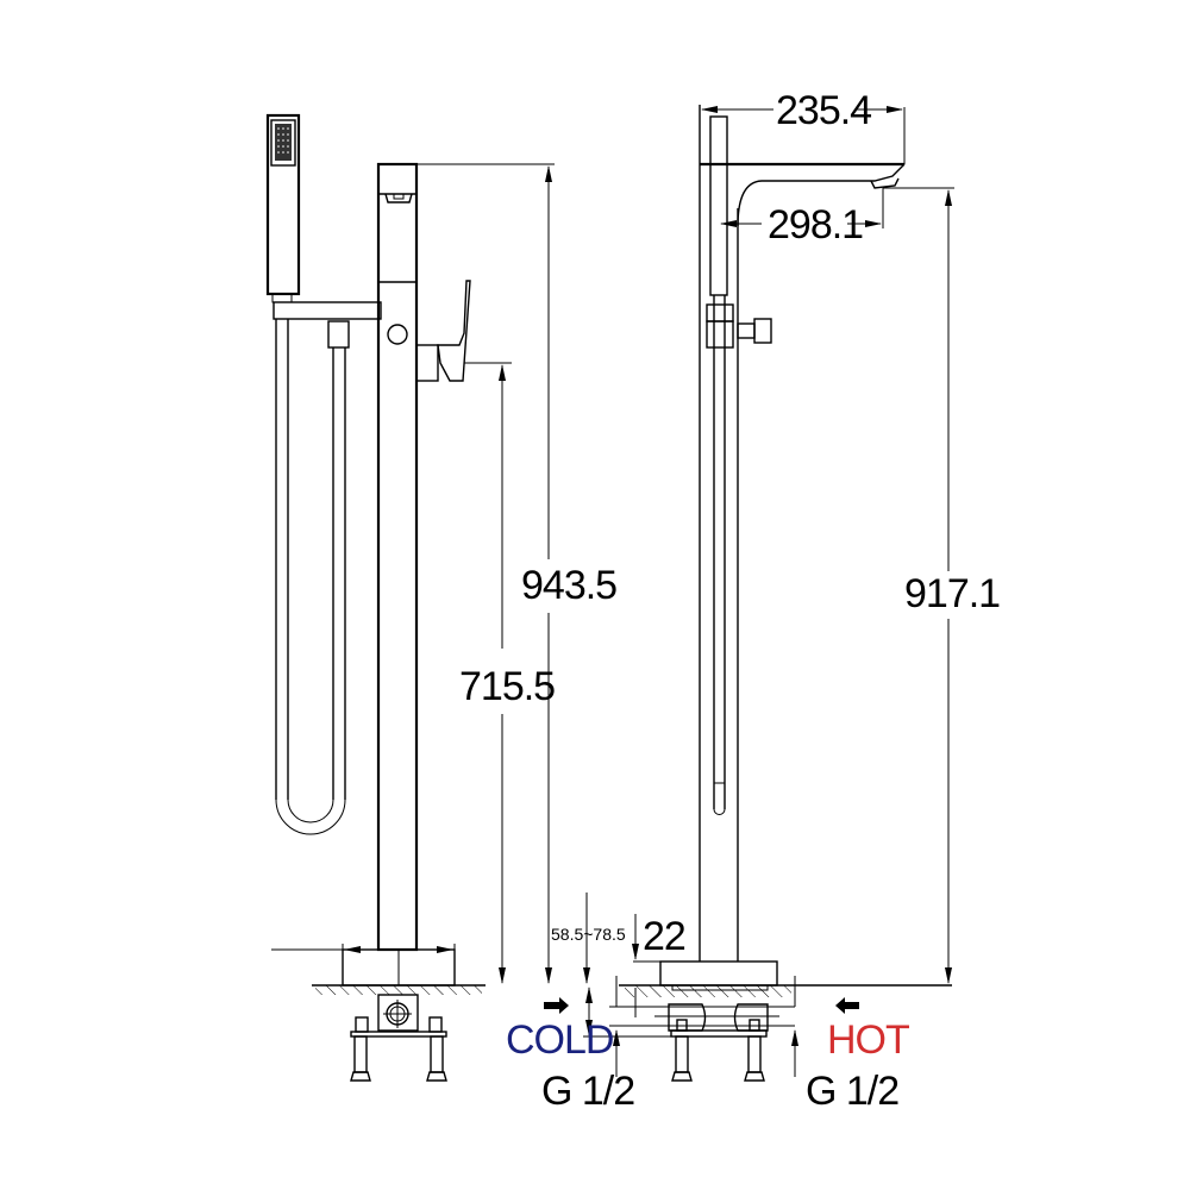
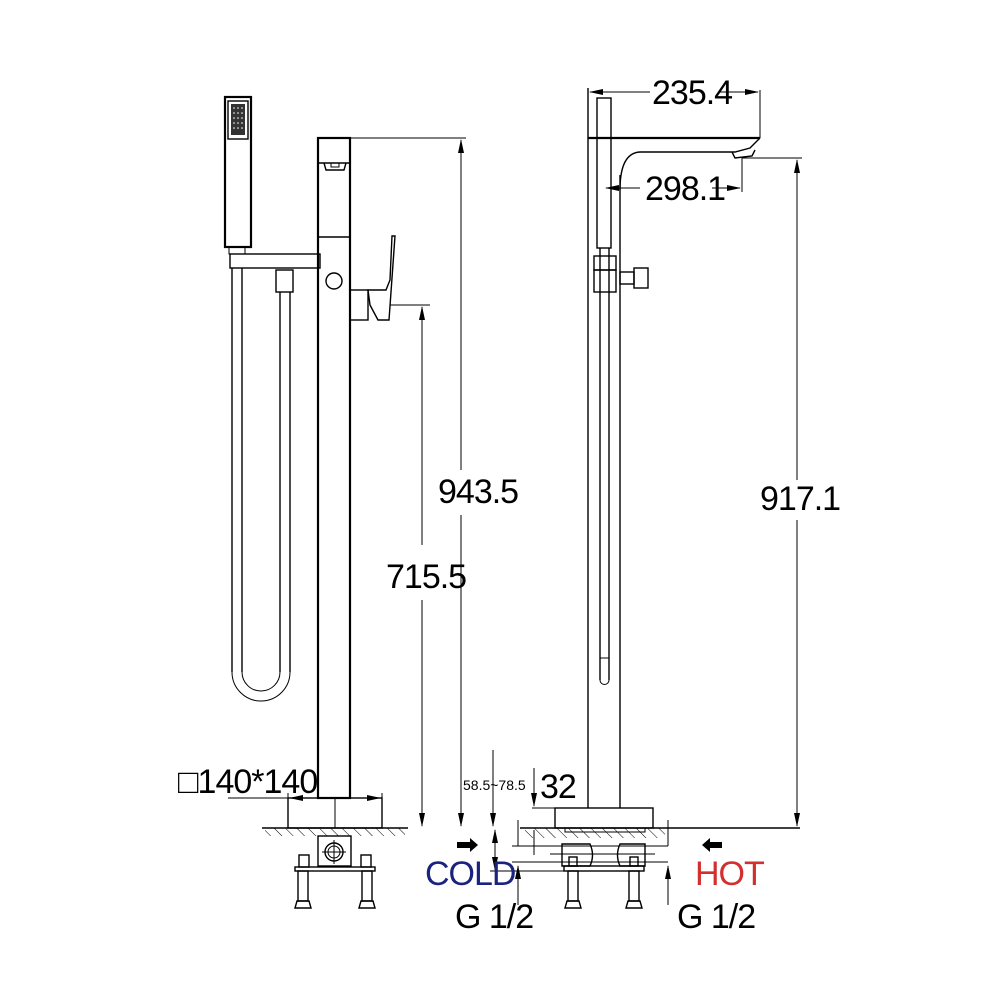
+ □140*140
  943.5
  715.5
  235.4
  298.1
  917.1
  58.5~78.5
- 22
+ 32
  COLD
  HOT
  G 1/2
  G 1/2
